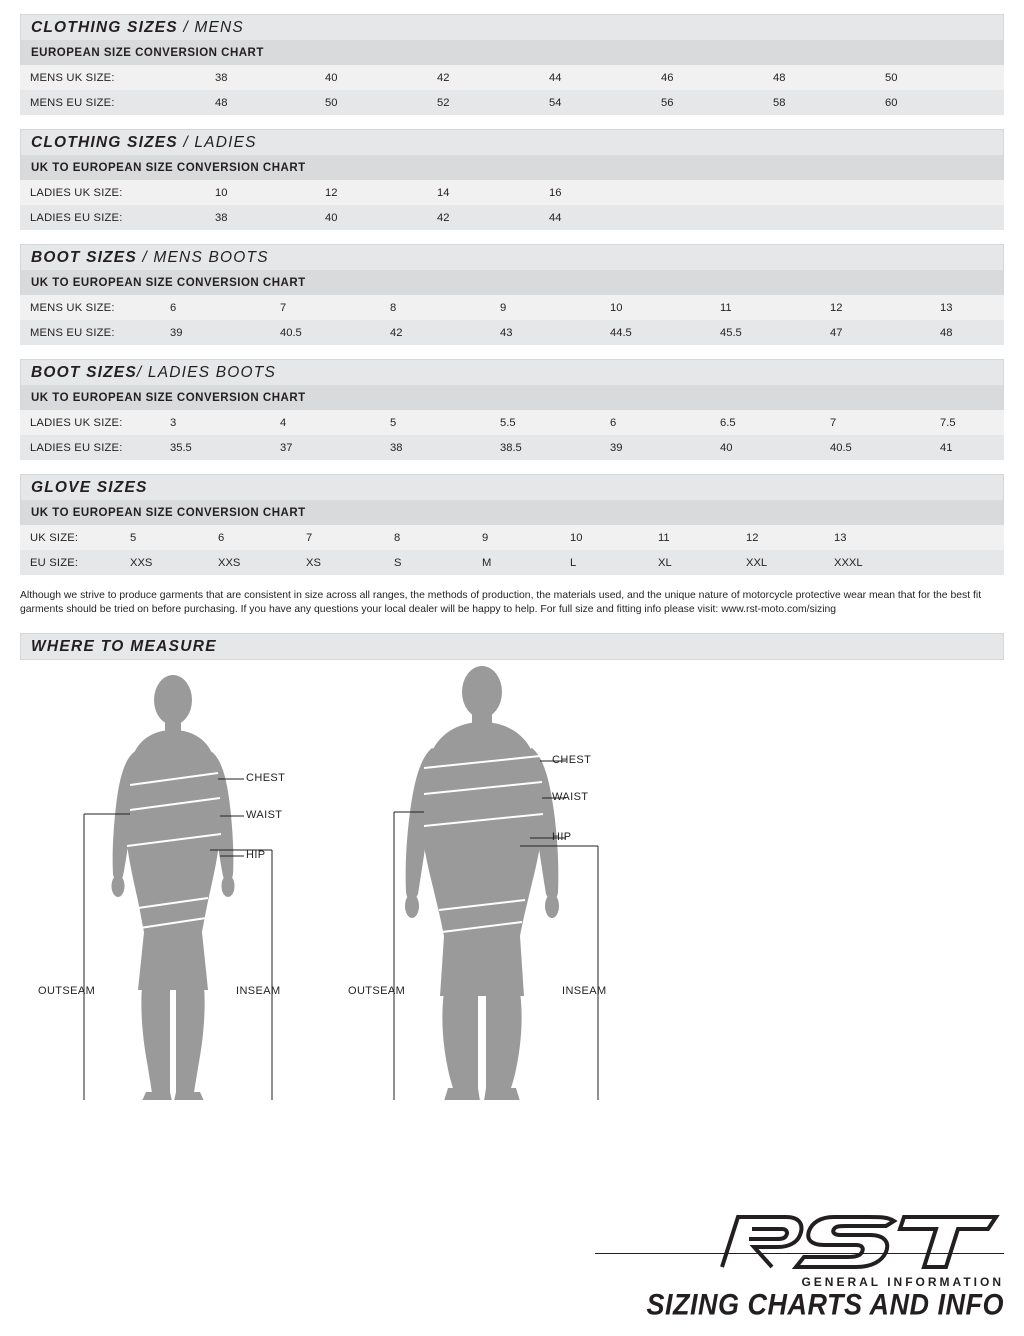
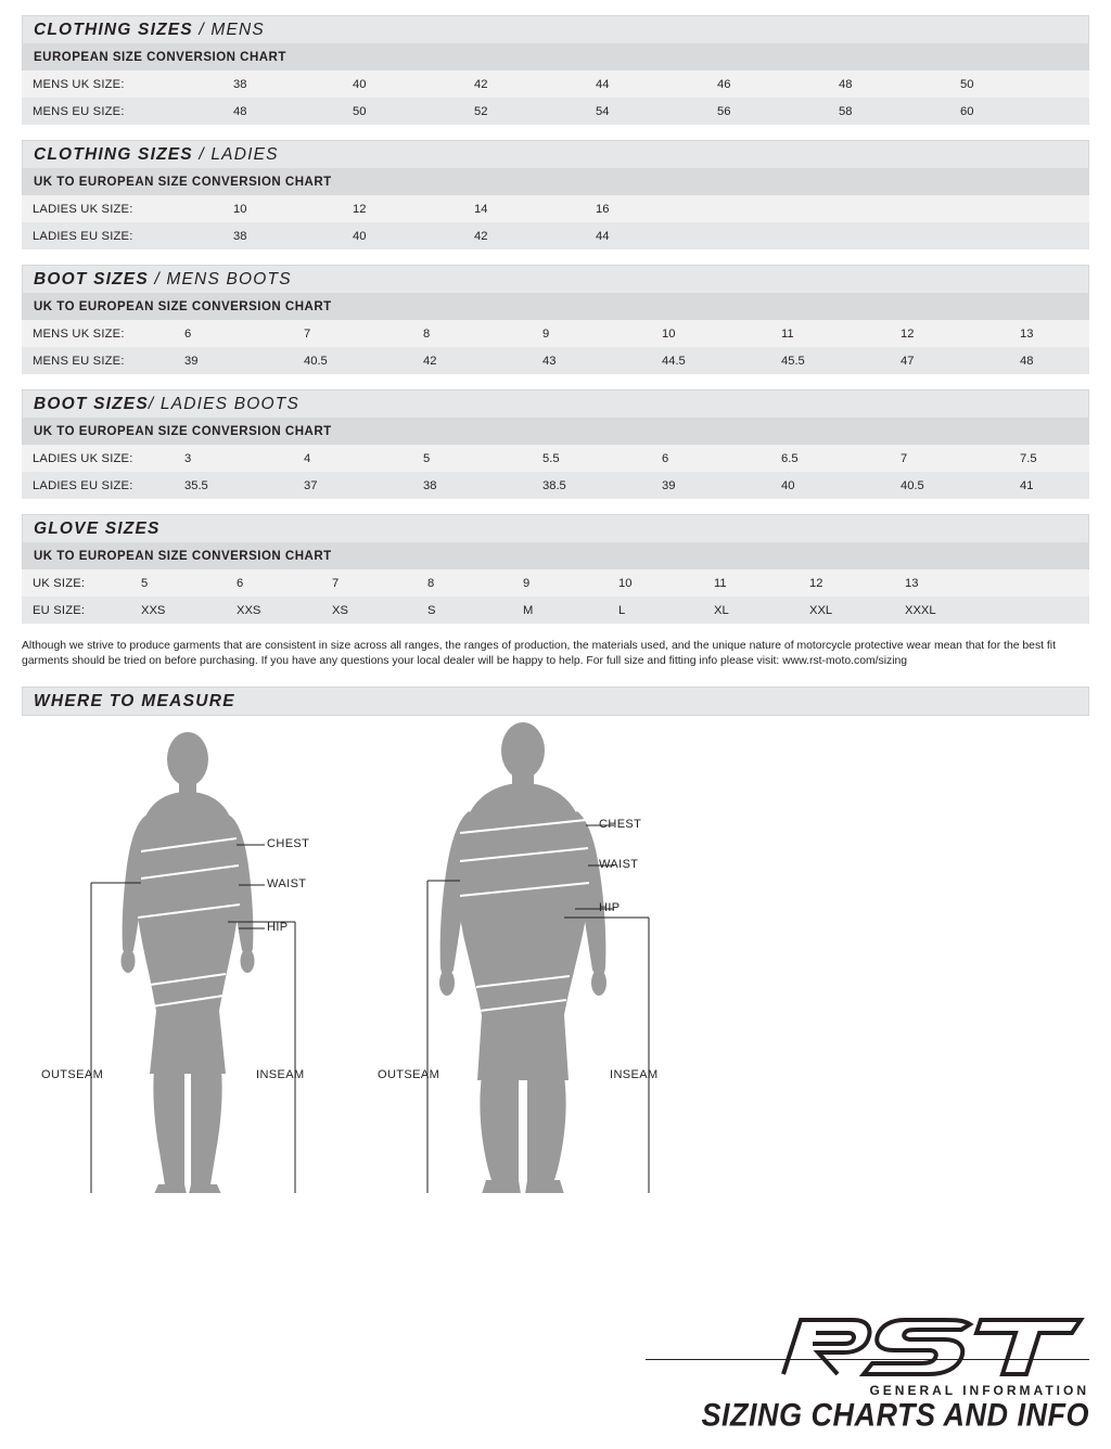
  CLOTHING SIZES
  / MENS
  EUROPEAN SIZE CONVERSION CHART
  MENS UK SIZE:	38	40	42	44	46	48	50
  MENS EU SIZE:	48	50	52	54	56	58	60
  CLOTHING SIZES
  / LADIES
  UK TO EUROPEAN SIZE CONVERSION CHART
  LADIES UK SIZE:	10	12	14	16
  LADIES EU SIZE:	38	40	42	44
  BOOT SIZES
  / MENS BOOTS
  UK TO EUROPEAN SIZE CONVERSION CHART
  MENS UK SIZE:	6	7	8	9	10	11	12	13
  MENS EU SIZE:	39	40.5	42	43	44.5	45.5	47	48
  BOOT SIZES
  / LADIES BOOTS
  UK TO EUROPEAN SIZE CONVERSION CHART
  LADIES UK SIZE:	3	4	5	5.5	6	6.5	7	7.5
  LADIES EU SIZE:	35.5	37	38	38.5	39	40	40.5	41
  GLOVE SIZES
  UK TO EUROPEAN SIZE CONVERSION CHART
  UK SIZE:	5	6	7	8	9	10	11	12	13
  EU SIZE:	XXS	XXS	XS	S	M	L	XL	XXL	XXXL
- Although we strive to produce garments that are consistent in size across all ranges, the methods of production, the materials used, and the unique nature of motorcycle protective wear mean that for the best fit garments should be tried on before purchasing. If you have any questions your local dealer will be happy to help. For full size and fitting info please visit: www.rst-moto.com/sizing
+ Although we strive to produce garments that are consistent in size across all ranges, the ranges of production, the materials used, and the unique nature of motorcycle protective wear mean that for the best fit garments should be tried on before purchasing. If you have any questions your local dealer will be happy to help. For full size and fitting info please visit: www.rst-moto.com/sizing
  WHERE TO MEASURE
  CHEST
  WAIST
  HIP
  OUTSEAM
  INSEAM
  CHEST
  WAIST
  HIP
  OUTSEAM
  INSEAM
  GENERAL INFORMATION
  SIZING CHARTS AND INFO
